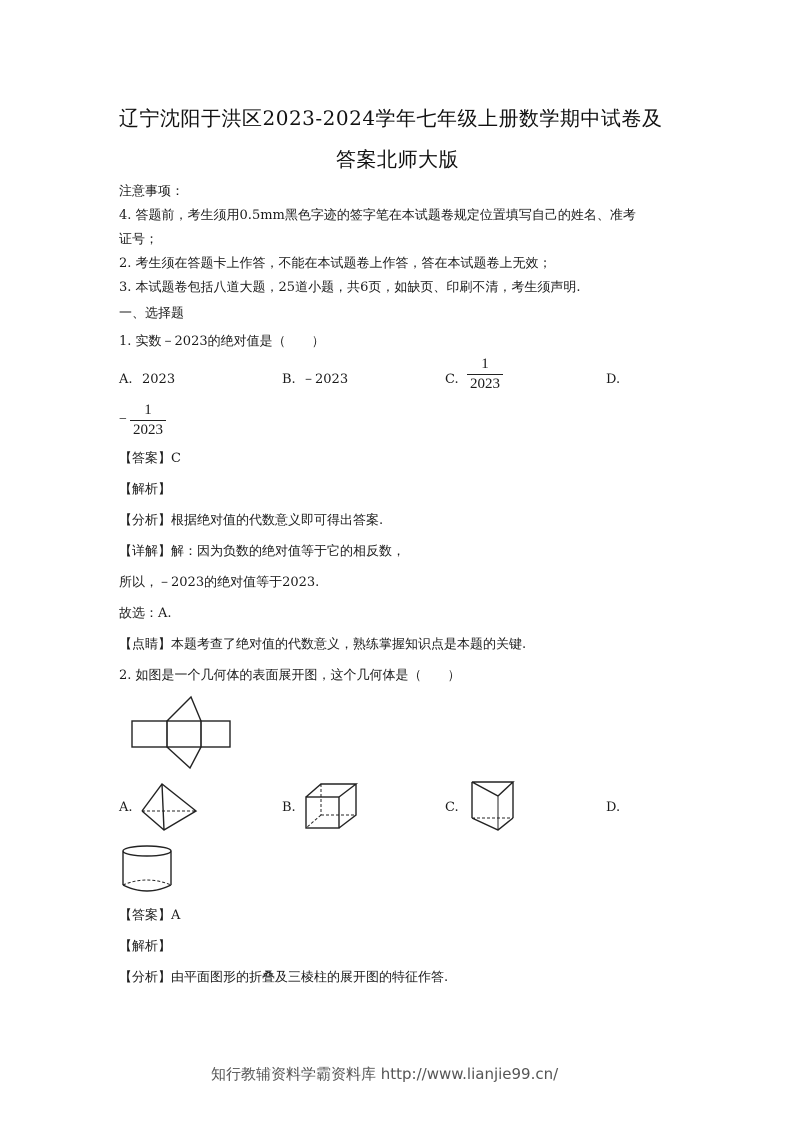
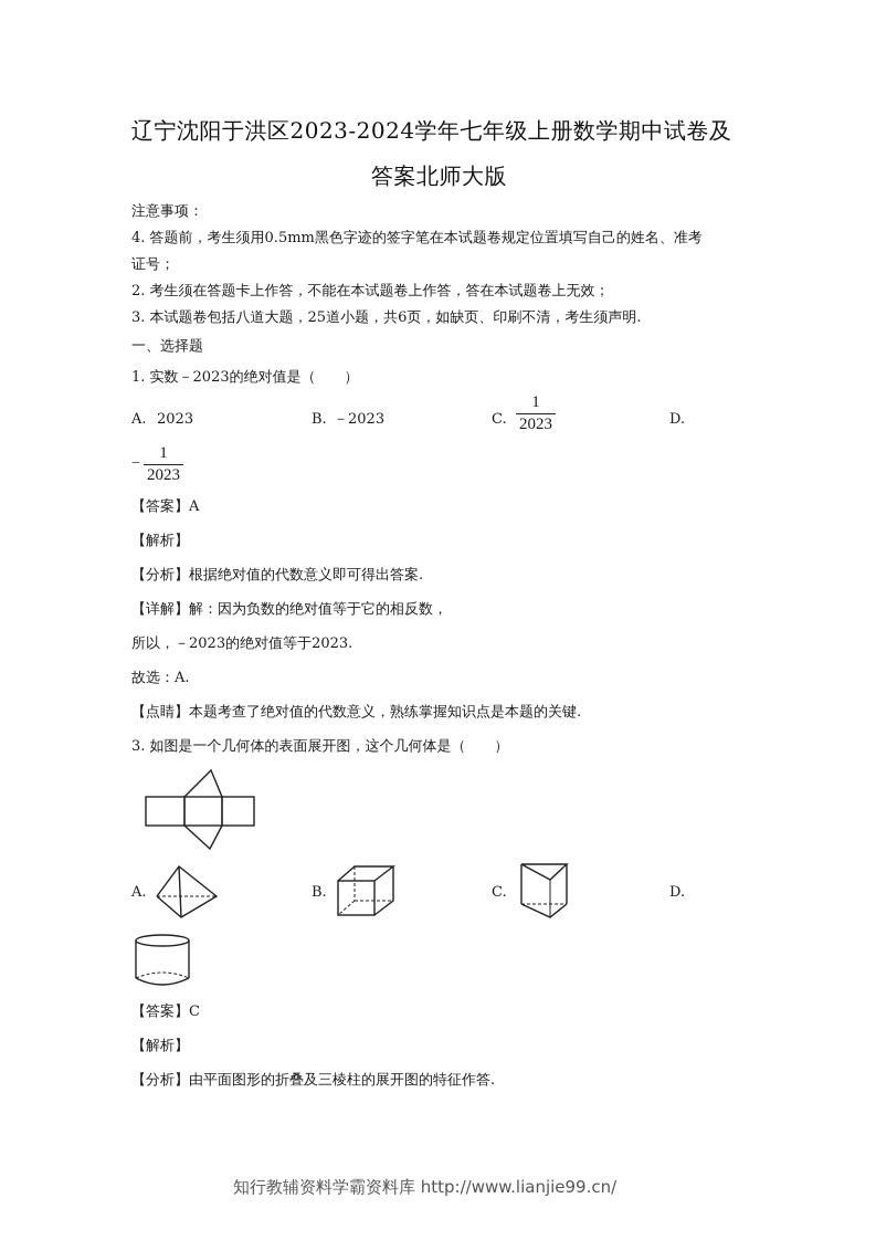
  辽宁沈阳于洪区2023-2024学年七年级上册数学期中试卷及
  答案北师大版
  注意事项：
  4. 答题前，考生须用0.5mm黑色字迹的签字笔在本试题卷规定位置填写自己的姓名、准考
  证号；
  2. 考生须在答题卡上作答，不能在本试题卷上作答，答在本试题卷上无效；
  3. 本试题卷包括八道大题，25道小题，共6页，如缺页、印刷不清，考生须声明.
  一、选择题
  1. 实数－2023的绝对值是（ ）
  A.
  2023
  B.
  －2023
  C.
  1
  2023
  D.
  −
  1
  2023
- 【答案】C
+ 【答案】A
  【解析】
  【分析】根据绝对值的代数意义即可得出答案.
  【详解】解：因为负数的绝对值等于它的相反数，
  所以，－2023的绝对值等于2023.
  故选：A.
  【点睛】本题考查了绝对值的代数意义，熟练掌握知识点是本题的关键.
- 2. 如图是一个几何体的表面展开图，这个几何体是（ ）
+ 3. 如图是一个几何体的表面展开图，这个几何体是（ ）
  A.
  B.
  C.
  D.
- 【答案】A
+ 【答案】C
  【解析】
  【分析】由平面图形的折叠及三棱柱的展开图的特征作答.
  知行教辅资料学霸资料库 http://www.lianjie99.cn/
